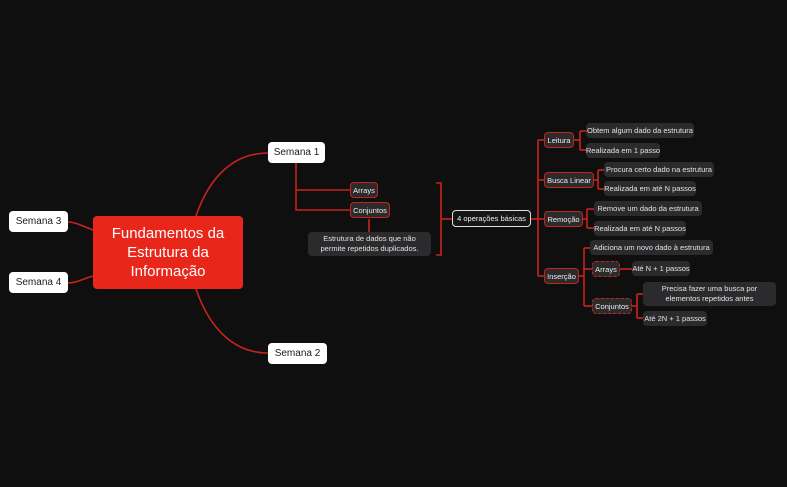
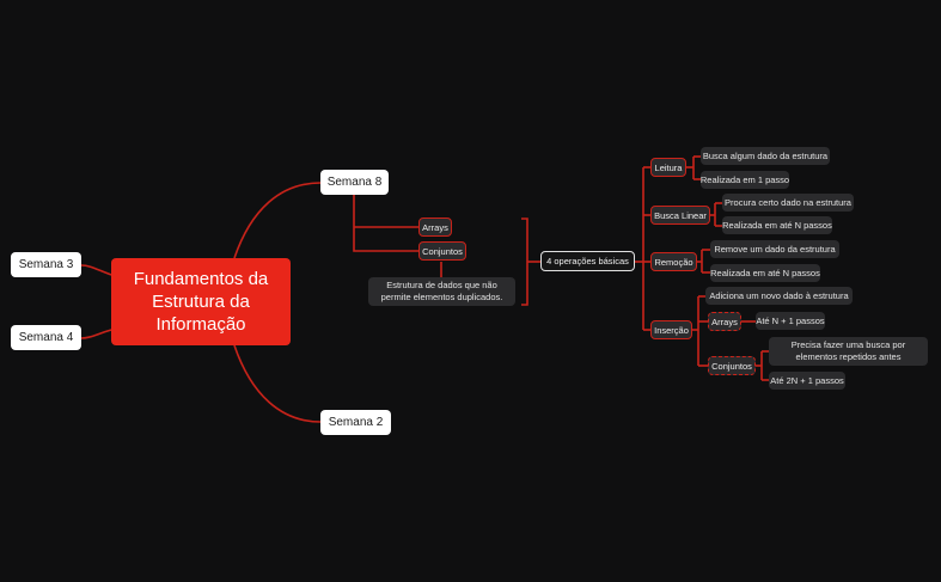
  Fundamentos da Estrutura da Informação
- Semana 1
+ Semana 8
  Semana 2
  Semana 3
  Semana 4
  Arrays
  Conjuntos
- Estrutura de dados que não permite repetidos duplicados.
+ Estrutura de dados que não permite elementos duplicados.
  4 operações básicas
  Leitura
- Obtem algum dado da estrutura
+ Busca algum dado da estrutura
  Realizada em 1 passo
  Busca Linear
  Procura certo dado na estrutura
  Realizada em até N passos
  Remoção
  Remove um dado da estrutura
  Realizada em até N passos
  Inserção
  Adiciona um novo dado à estrutura
  Arrays
  Até N + 1 passos
  Conjuntos
  Precisa fazer uma busca por elementos repetidos antes
  Até 2N + 1 passos
